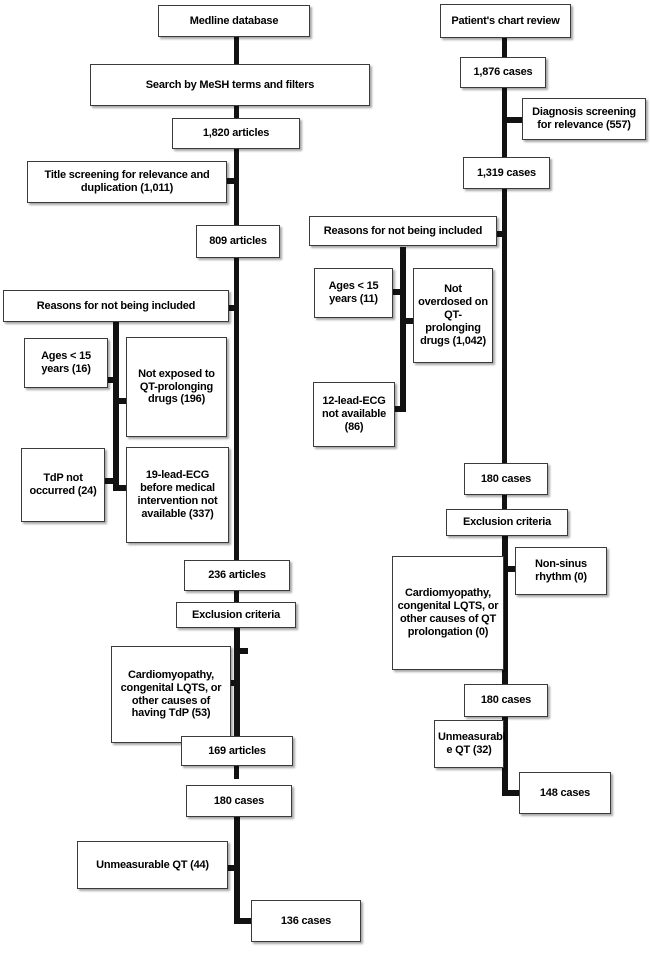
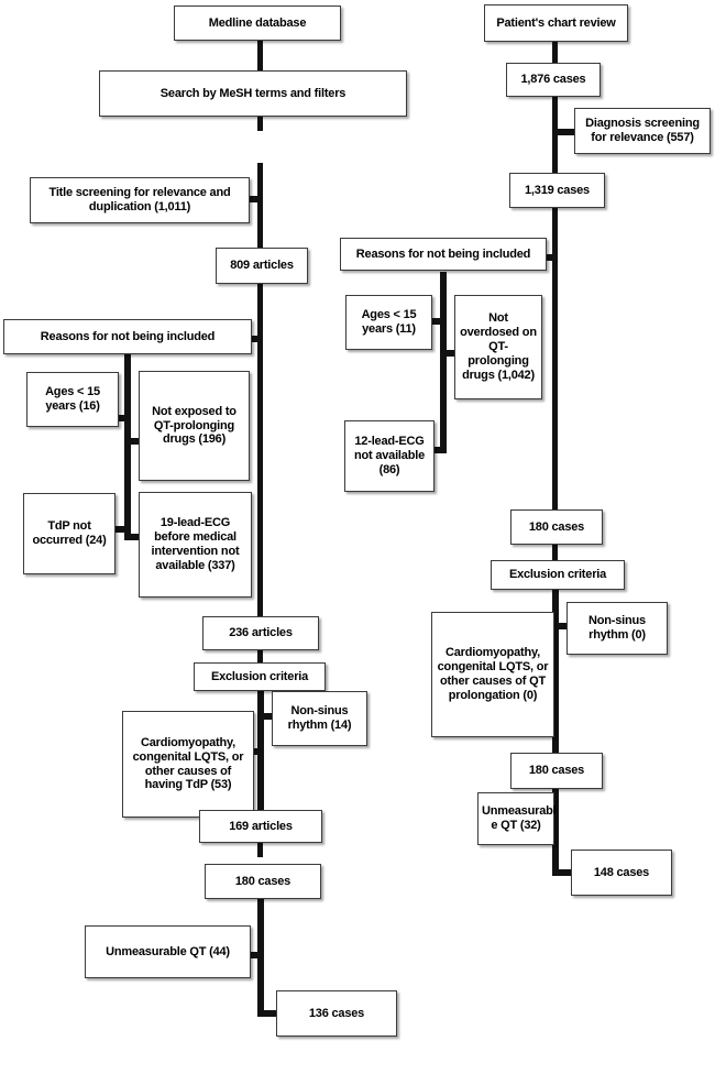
  Medline database
  Search by MeSH terms and filters
- 1,820 articles
  Title screening for relevance and duplication (1,011)
  809 articles
  Reasons for not being included
  Ages < 15 years (16)
  Not exposed to QT-prolonging drugs (196)
  TdP not occurred (24)
  19-lead-ECG before medical intervention not available (337)
  236 articles
  Exclusion criteria
  Cardiomyopathy, congenital LQTS, or other causes of having TdP (53)
+ Non-sinus rhythm (14)
  169 articles
  180 cases
  Unmeasurable QT (44)
  136 cases
  Patient's chart review
  1,876 cases
  Diagnosis screening for relevance (557)
  1,319 cases
  Reasons for not being included
  Ages < 15 years (11)
  Not overdosed on QT-prolonging drugs (1,042)
  12-lead-ECG not available (86)
  180 cases
  Exclusion criteria
  Cardiomyopathy, congenital LQTS, or other causes of QT prolongation (0)
  Non-sinus rhythm (0)
  180 cases
  Unmeasurabl e QT (32)
  148 cases
